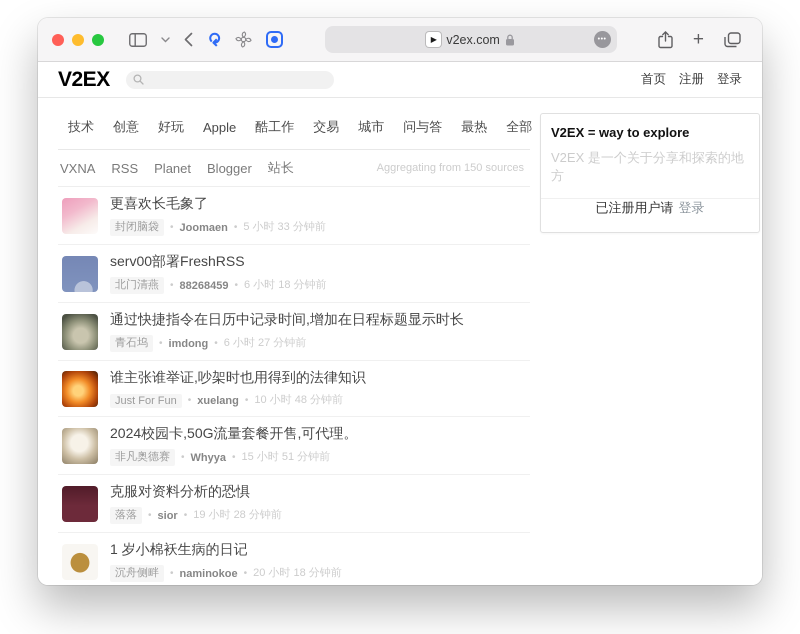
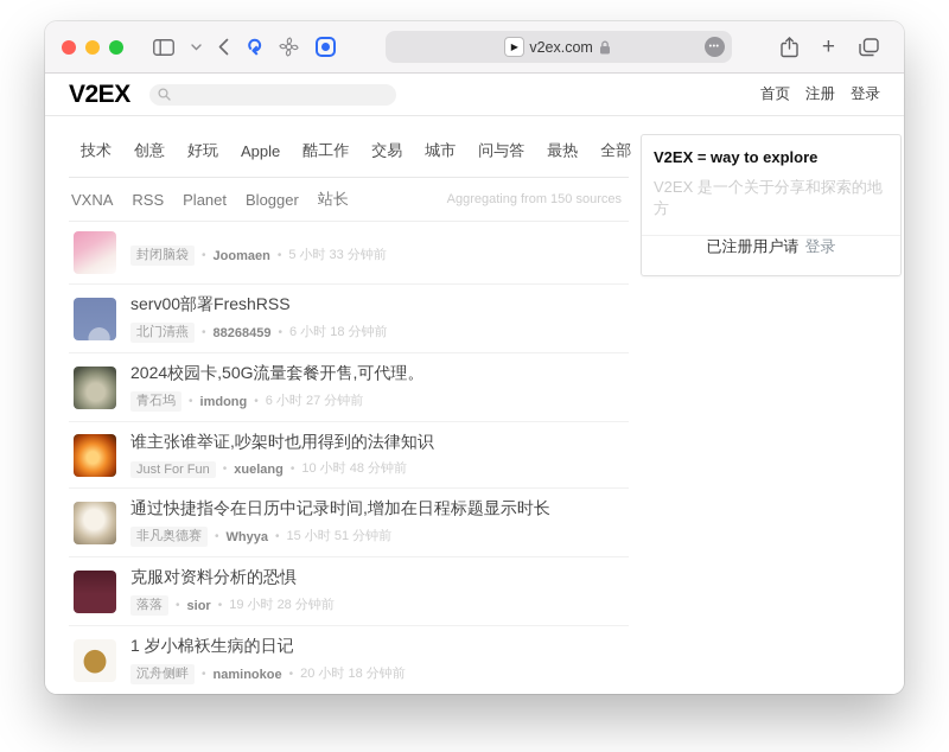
  ▶
  v2ex.com
  +
  V2EX
  首页
  注册
  登录
  技术
  创意
  好玩
  Apple
  酷工作
  交易
  城市
  问与答
  最热
  全部
  VXNA
  RSS
  Planet
  Blogger
  站长
  Aggregating from 150 sources
- 更喜欢长毛象了
  封闭脑袋
  •
  Joomaen
  •
  5 小时 33 分钟前
  serv00部署FreshRSS
  北门清燕
  •
  88268459
  •
  6 小时 18 分钟前
- 通过快捷指令在日历中记录时间,增加在日程标题显示时长
+ 2024校园卡,50G流量套餐开售,可代理。
  青石坞
  •
  imdong
  •
  6 小时 27 分钟前
  谁主张谁举证,吵架时也用得到的法律知识
  Just For Fun
  •
  xuelang
  •
  10 小时 48 分钟前
- 2024校园卡,50G流量套餐开售,可代理。
+ 通过快捷指令在日历中记录时间,增加在日程标题显示时长
  非凡奥德赛
  •
  Whyya
  •
  15 小时 51 分钟前
  克服对资料分析的恐惧
  落落
  •
  sior
  •
  19 小时 28 分钟前
  1 岁小棉袄生病的日记
  沉舟侧畔
  •
  naminokoe
  •
  20 小时 18 分钟前
  V2EX = way to explore
  V2EX 是一个关于分享和探索的地方
  已注册用户请 登录
